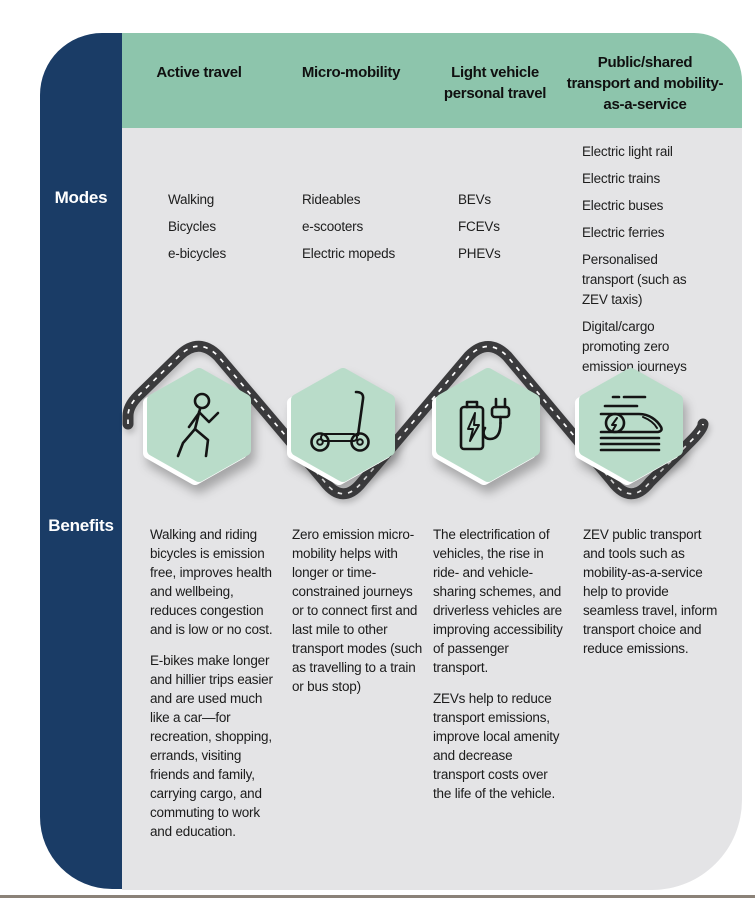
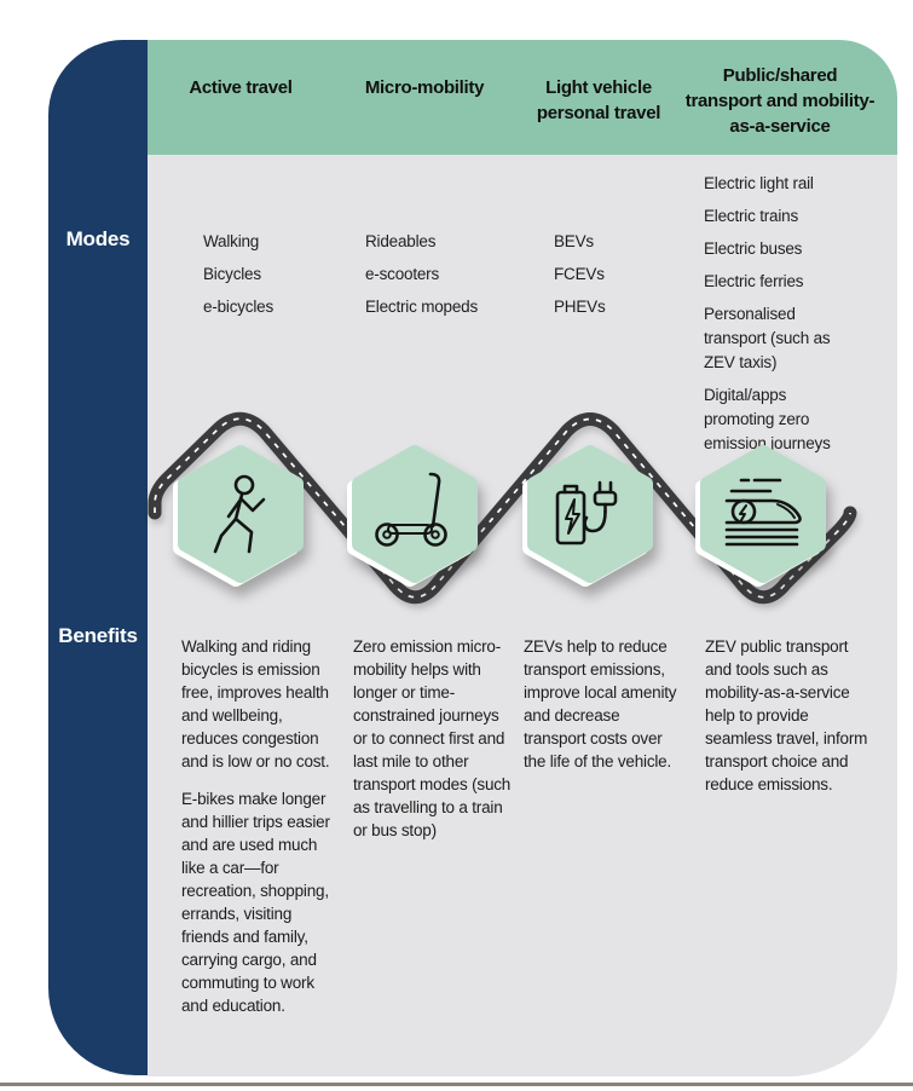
  Modes
  Benefits
  Active travel
  Micro-mobility
  Light vehicle personal travel
  Public/shared transport and mobility-as-a-service
  Walking
  Bicycles
  e-bicycles
  Rideables
  e-scooters
  Electric mopeds
  BEVs
  FCEVs
  PHEVs
  Electric light rail
  Electric trains
  Electric buses
  Electric ferries
  Personalised transport (such as ZEV taxis)
- Digital/cargo promoting zero emission journeys
+ Digital/apps promoting zero emission journeys
  Walking and riding bicycles is emission free, improves health and wellbeing, reduces congestion and is low or no cost.
  E-bikes make longer and hillier trips easier and are used much like a car—for recreation, shopping, errands, visiting friends and family, carrying cargo, and commuting to work and education.
  Zero emission micro-mobility helps with longer or time-constrained journeys or to connect first and last mile to other transport modes (such as travelling to a train or bus stop)
- The electrification of vehicles, the rise in ride- and vehicle-sharing schemes, and driverless vehicles are improving accessibility of passenger transport.
  ZEVs help to reduce transport emissions, improve local amenity and decrease transport costs over the life of the vehicle.
  ZEV public transport and tools such as mobility-as-a-service help to provide seamless travel, inform transport choice and reduce emissions.
